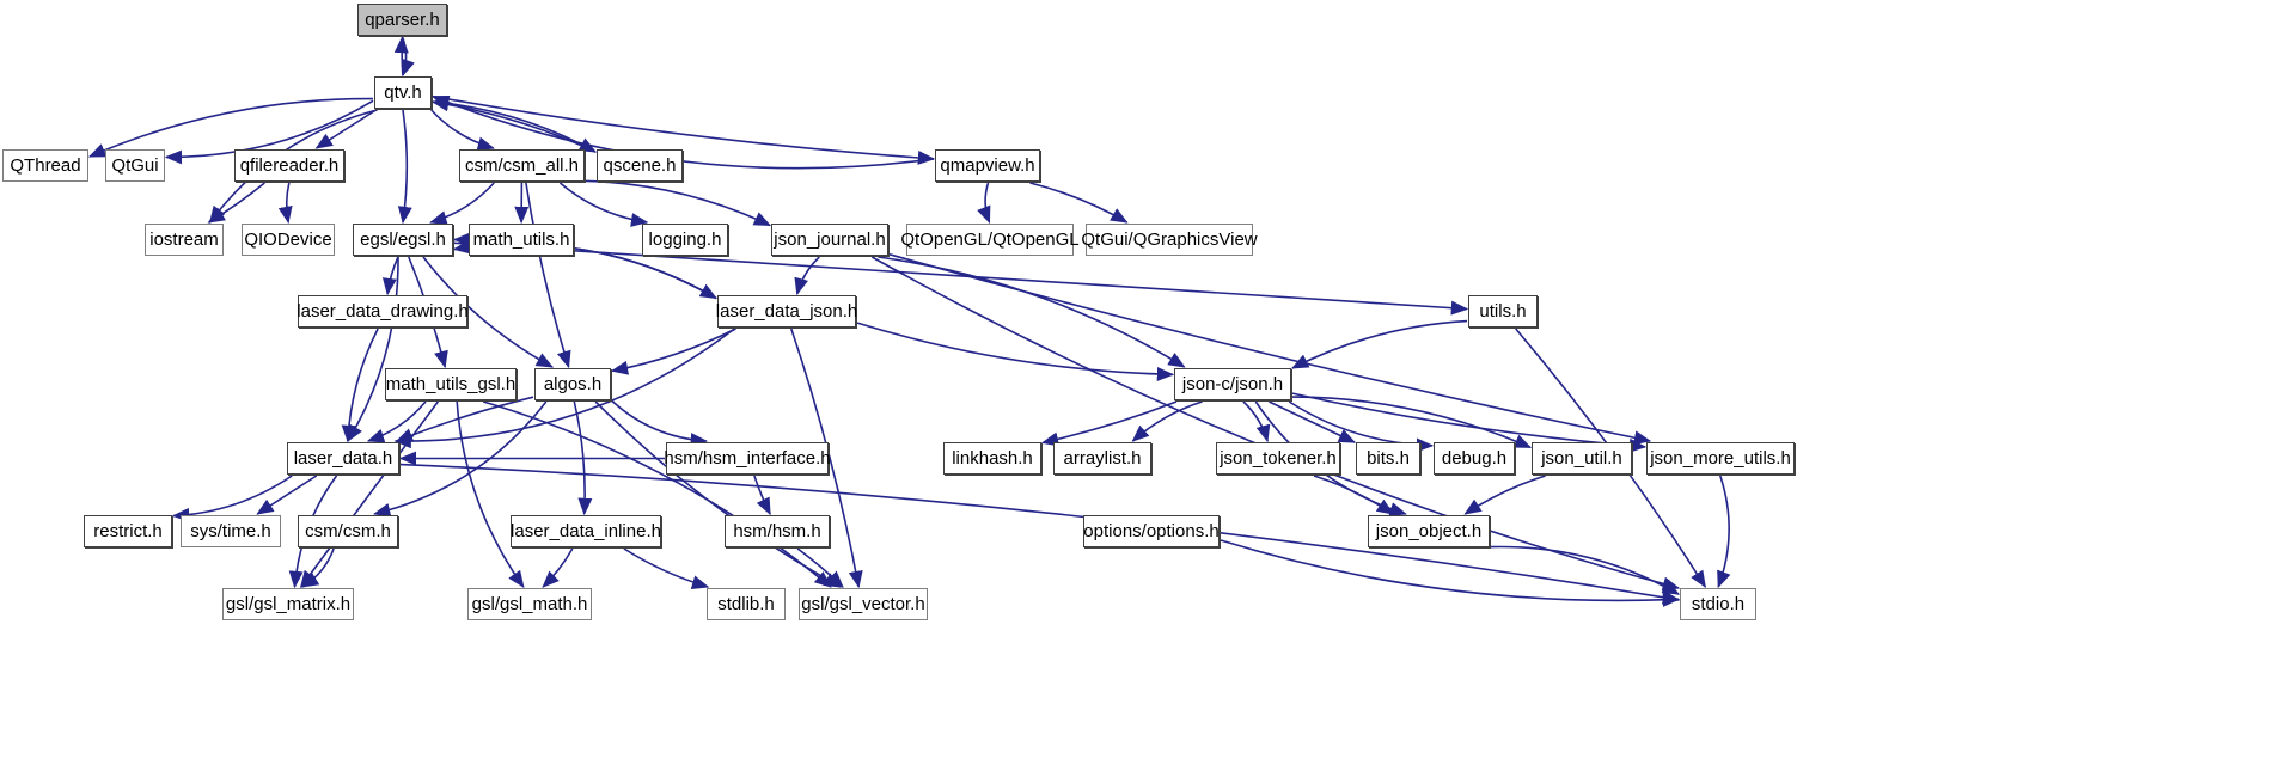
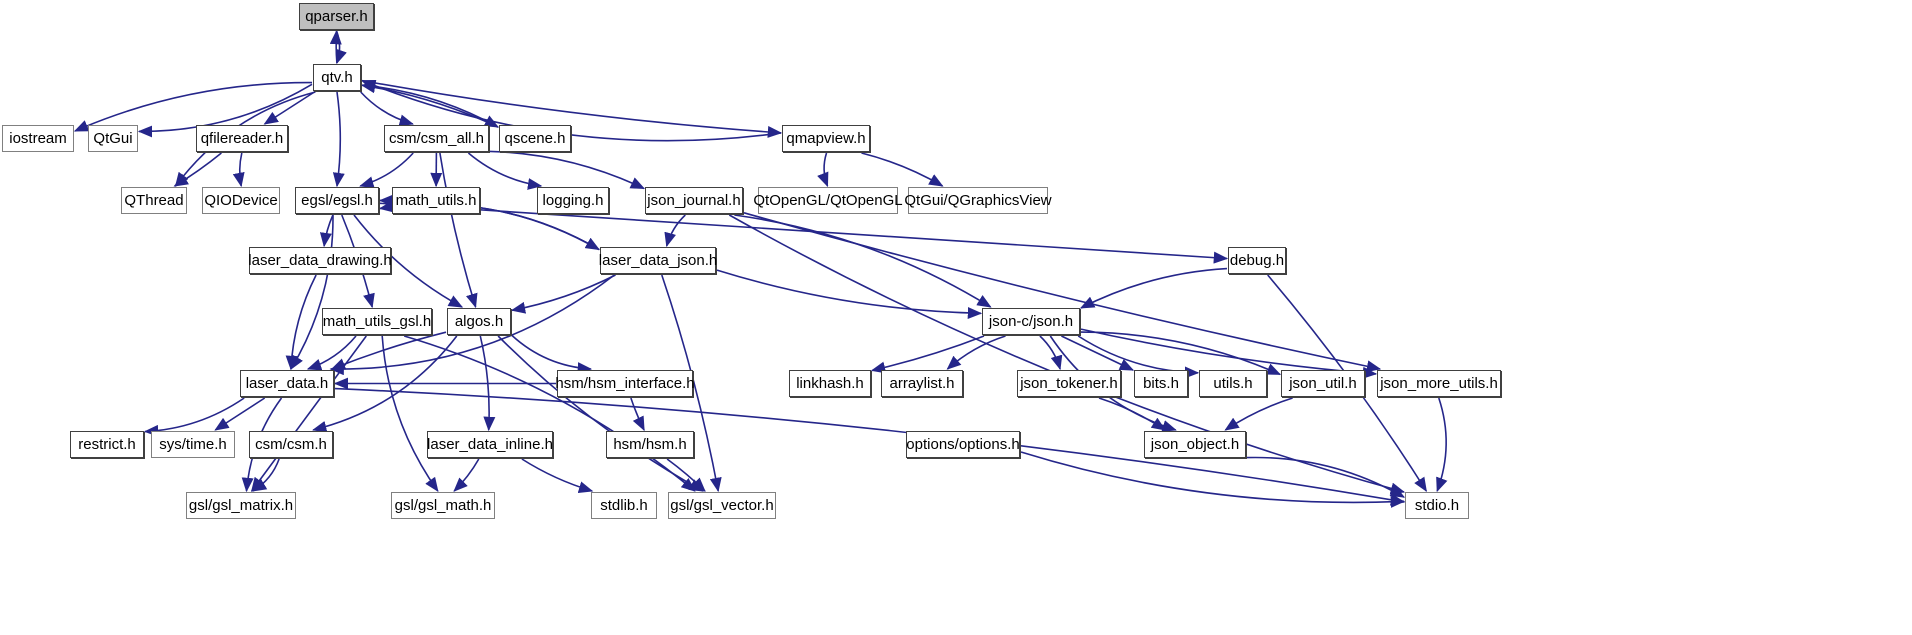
  qparser.h
  qtv.h
- QThread
+ iostream
  QtGui
  qfilereader.h
  csm/csm_all.h
  qscene.h
  qmapview.h
- iostream
+ QThread
  QIODevice
  egsl/egsl.h
  math_utils.h
  logging.h
  json_journal.h
  QtOpenGL/QtOpenGL
  QtGui/QGraphicsView
  laser_data_drawing.h
  laser_data_json.h
- utils.h
+ debug.h
  math_utils_gsl.h
  algos.h
  json-c/json.h
  laser_data.h
  hsm/hsm_interface.h
  linkhash.h
  arraylist.h
  json_tokener.h
  bits.h
- debug.h
+ utils.h
  json_util.h
  json_more_utils.h
  restrict.h
  sys/time.h
  csm/csm.h
  laser_data_inline.h
  hsm/hsm.h
  options/options.h
  json_object.h
  gsl/gsl_matrix.h
  gsl/gsl_math.h
  stdlib.h
  gsl/gsl_vector.h
  stdio.h
